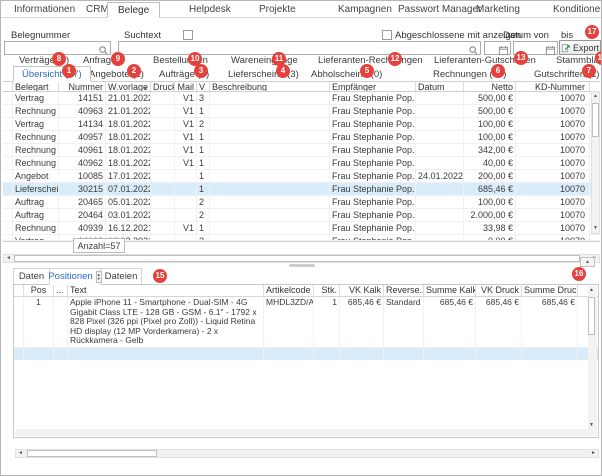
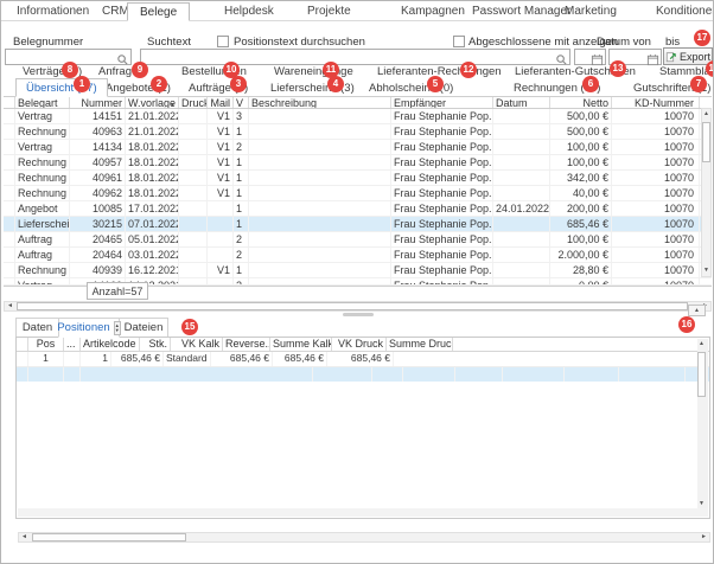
  Informationen
  CRM
  Belege
  Helpdesk
  Projekte
  Kampagnen
  Passwort Manager
  Marketing
  Konditione
  Belegnummer
  Suchtext
+ Positionstext durchsuchen
  Abgeschlossene mit anzeigen
  Datum von
  bis
  Export
  Verträg)
  Anfrag
  Bestellun
  Wareneinge
  Lieferanten-Recngen
  Lieferanten-Gutschen
  Übersicht7)
  Angebot)
  Aufträge)
  Lieferschei3)
  Abholschei0)
  Rechnungen)
  Gutschrifte)
  Belegart
  Nummer
  W.vorlage
  Druck
  Mail
  V
  Beschreibung
  Empfänger
  Datum
  Netto
  KD-Nummer
  Vertrag
  14151
  21.01.2022
  V1
  3
  Frau Stephanie Pop..
  500,00 €
  10070
  Rechnung
  40963
  21.01.2022
  V1
  1
  Frau Stephanie Pop..
  500,00 €
  10070
  Vertrag
  14134
  18.01.2022
  V1
  2
  Frau Stephanie Pop..
  100,00 €
  10070
  Rechnung
  40957
  18.01.2022
  V1
  1
  Frau Stephanie Pop..
  100,00 €
  10070
  Rechnung
  40961
  18.01.2022
  V1
  1
  Frau Stephanie Pop..
  342,00 €
  10070
  Rechnung
  40962
  18.01.2022
  V1
  1
  Frau Stephanie Pop..
  40,00 €
  10070
  Angebot
  10085
  17.01.2022
  1
  Frau Stephanie Pop..
  24.01.2022
  200,00 €
  10070
  Lieferschei
  30215
  07.01.2022
  1
  Frau Stephanie Pop..
  685,46 €
  10070
  Auftrag
  20465
  05.01.2022
  2
  Frau Stephanie Pop..
  100,00 €
  10070
  Auftrag
  20464
  03.01.2022
  2
  Frau Stephanie Pop..
  2.000,00 €
  10070
  Rechnung
  40939
  16.12.2021
  V1
  1
  Frau Stephanie Pop..
- 33,98 €
+ 28,80 €
  10070
  Anzahl=57
  Daten
  Positionen
  Dateien
  Pos
  ...
- Text
  Artikelcode
  Stk.
  VK Kalk
  Reverse..
  Summe Kalk
  VK Druck
  Summe Druc
  1
- Apple iPhone 11 - Smartphone - Dual-SIM - 4G Gigabit Class LTE - 128 GB - GSM - 6.1" - 1792 x 828 Pixel (326 ppi (Pixel pro Zoll)) - Liquid Retina HD display (12 MP Vorderkamera) - 2 x Rückkamera - Gelb
- MHDL3ZD/A
  1
  685,46 €
  Standard
  685,46 €
  685,46 €
  685,46 €
  1
  2
  3
  4
  5
  6
  7
  8
  9
  10
  11
  12
  13
  15
  16
  17
